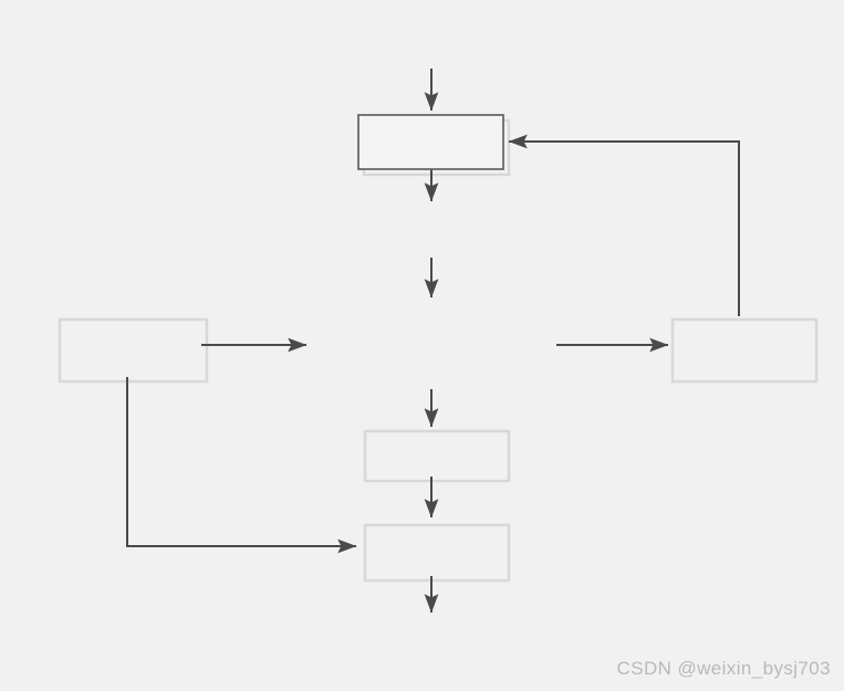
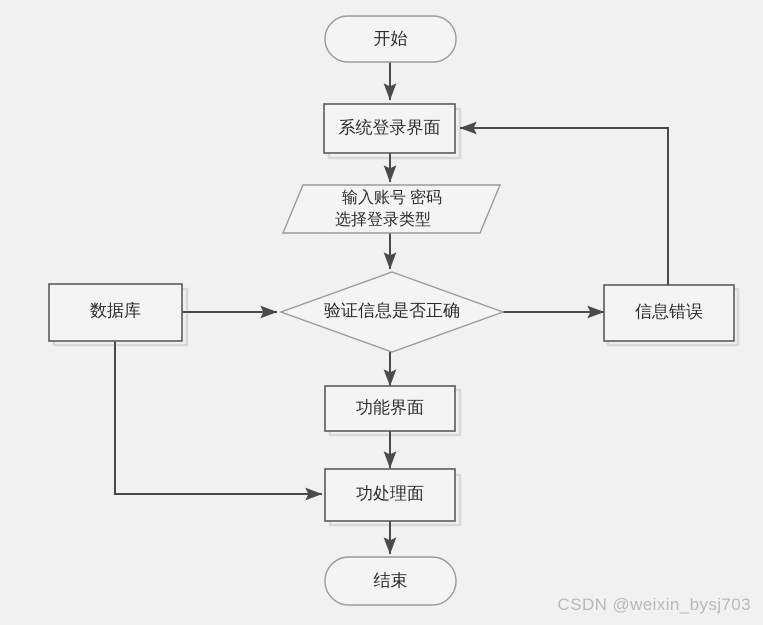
+ 开始
+ 系统登录界面
+ 输入账号 密码
+ 选择登录类型
+ 数据库
+ 验证信息是否正确
+ 信息错误
+ 功能界面
+ 功处理面
+ 结束
  CSDN @weixin_bysj703
